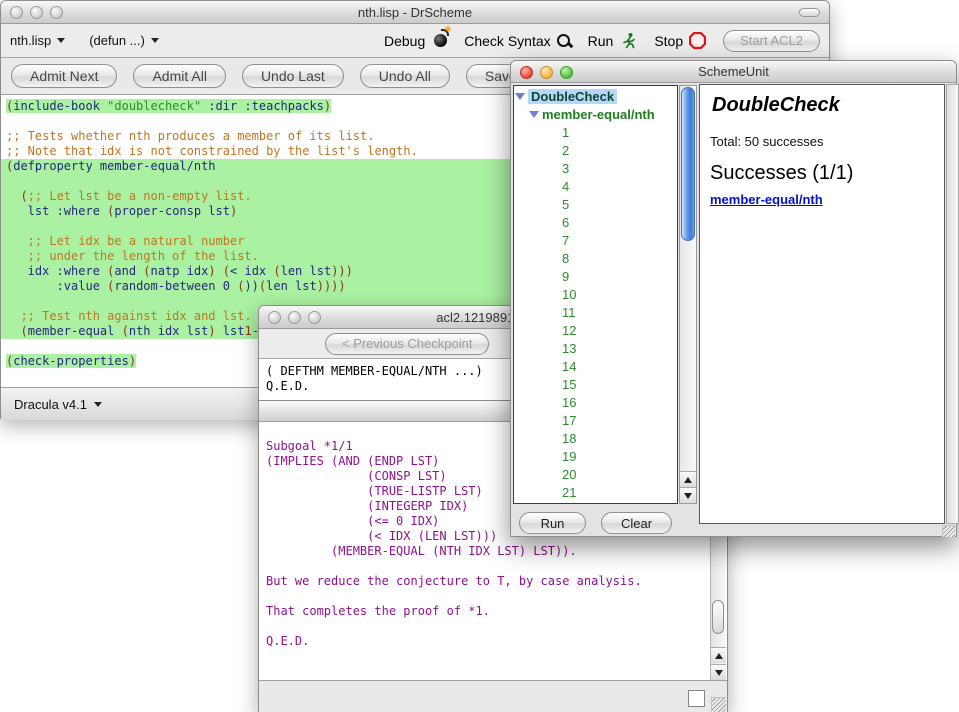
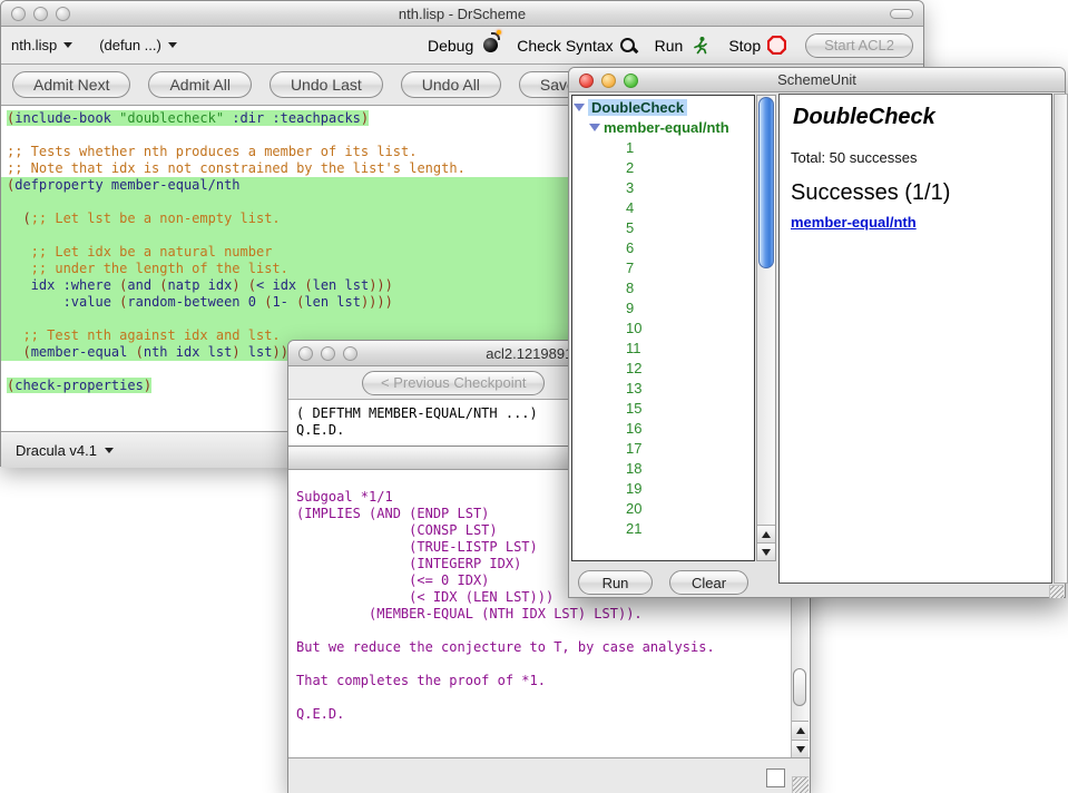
  nth.lisp - DrScheme
  nth.lisp
  (defun ...)
  Debug
  Check Syntax
  Run
  Stop
  Start ACL2
  Admit Next
  Admit All
  Undo Last
  Undo All
  (include-book "doublecheck" :dir :teachpacks)
  ;; Tests whether nth produces a member of its list.
  ;; Note that idx is not constrained by the list's length.
  (defproperty member-equal/nth
  (;; Let lst be a non-empty list.
- lst :where (proper-consp lst)
  ;; Let idx be a natural number
  ;; under the length of the list.
  idx :where (and (natp idx) (< idx (len lst)))
- :value (random-between 0 ())(len lst))))
+ :value (random-between 0 (1- (len lst))))
  ;; Test nth against idx and lst.
- (member-equal (nth idx lst) lst1-
+ (member-equal (nth idx lst) lst))
  (check-properties)
  Dracula v4.1
  < Previous Checkpoint
  ( DEFTHM MEMBER-EQUAL/NTH ...)
  Q.E.D.
  Subgoal *1/1
  (IMPLIES (AND (ENDP LST)
  (CONSP LST)
  (TRUE-LISTP LST)
  (INTEGERP IDX)
  (<= 0 IDX)
  (< IDX (LEN LST)))
  (MEMBER-EQUAL (NTH IDX LST) LST)).
  But we reduce the conjecture to T, by case analysis.
  That completes the proof of *1.
  Q.E.D.
  SchemeUnit
  DoubleCheck
  member-equal/nth
  1
  2
  3
  4
  5
  6
  7
  8
  9
  10
  11
  12
  13
- 14
  15
  16
  17
  18
  19
  20
  21
  DoubleCheck
  Total: 50 successes
  Successes (1/1)
  member-equal/nth
  Run
  Clear
